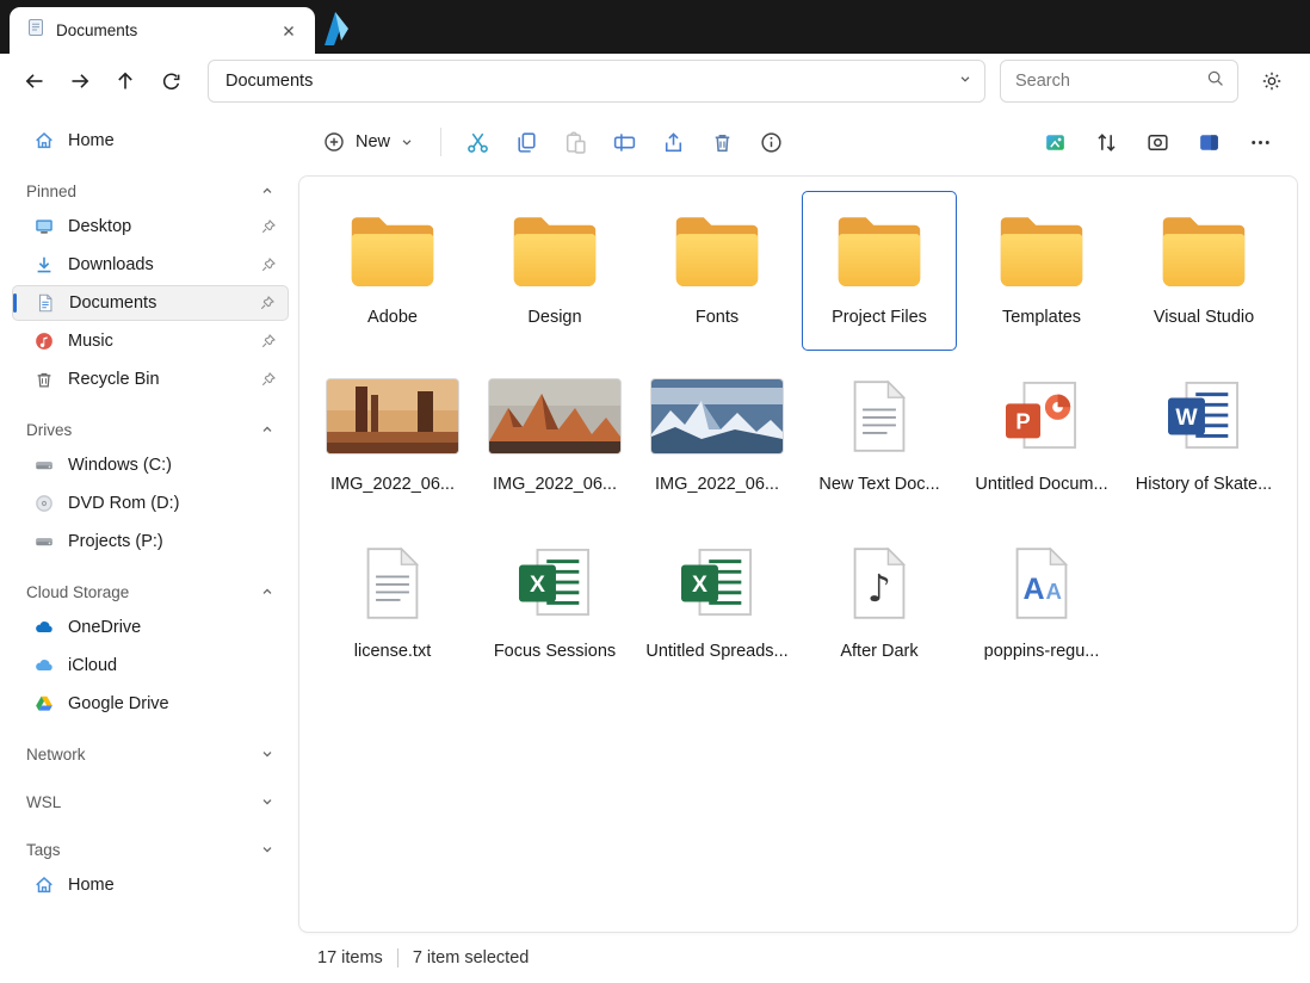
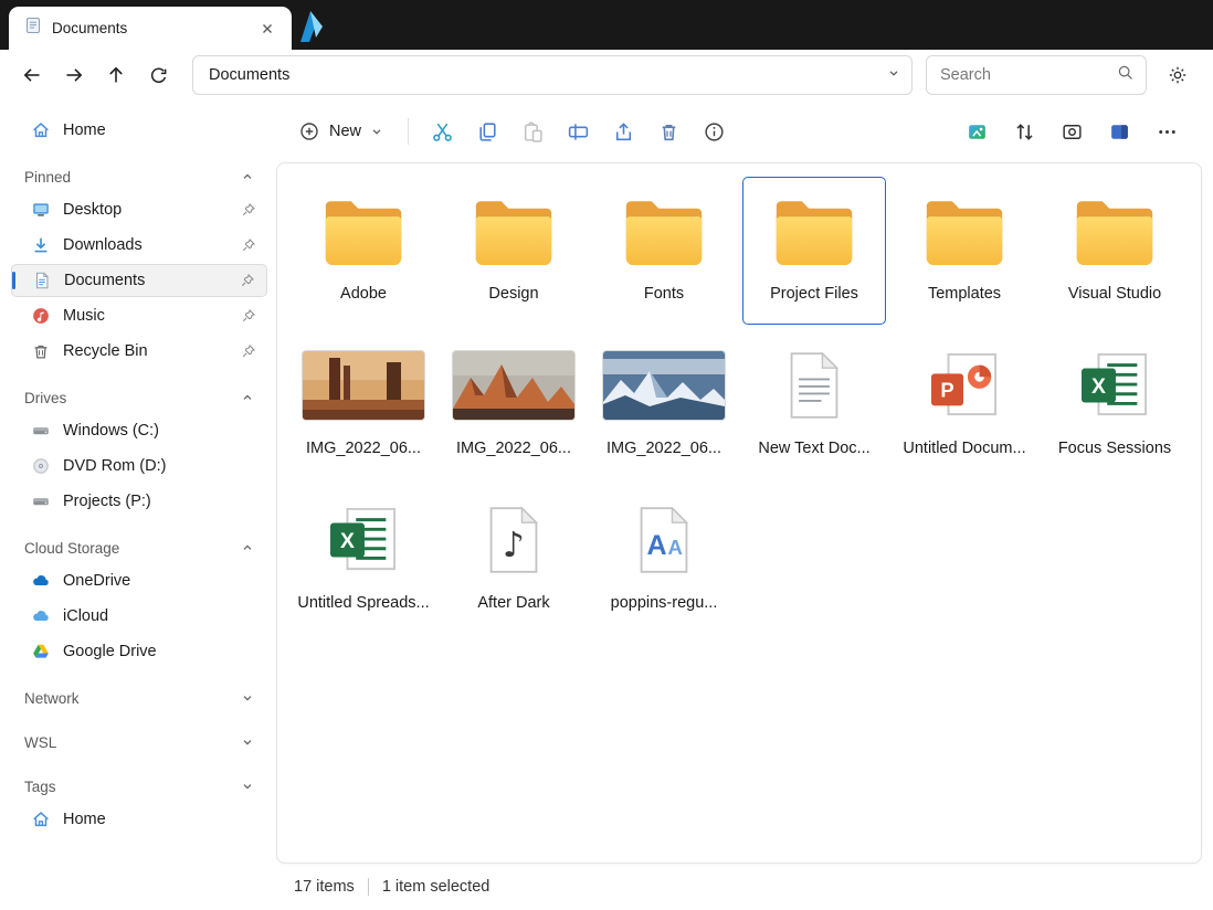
  Documents
  Documents
  Search
  Home
  Pinned
  Desktop
  Downloads
  Documents
  Music
  Recycle Bin
  Drives
  Windows (C:)
  DVD Rom (D:)
  Projects (P:)
  Cloud Storage
  OneDrive
  iCloud
  Google Drive
  Network
  WSL
  Tags
  Home
  New
  Adobe
  Design
  Fonts
  Project Files
  Templates
  Visual Studio
  IMG_2022_06...
  IMG_2022_06...
  IMG_2022_06...
  New Text Doc...
  P
  Untitled Docum...
- W
- History of Skate...
- license.txt
  X
  Focus Sessions
  X
  Untitled Spreads...
  ♪
  After Dark
  A
  A
  poppins-regu...
  17 items
- 7 item selected
+ 1 item selected
